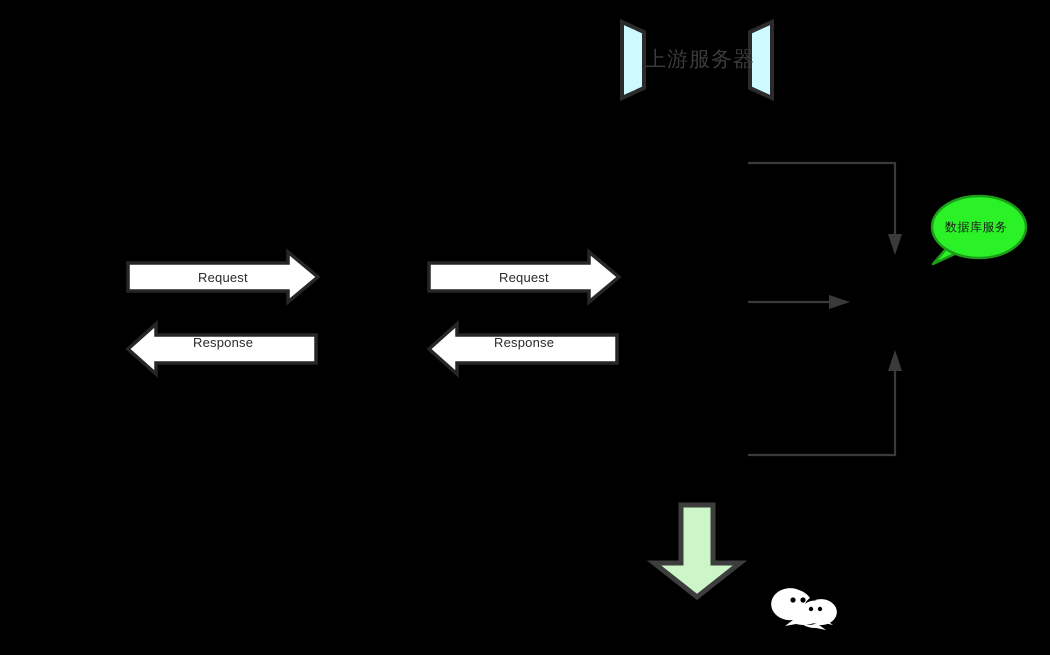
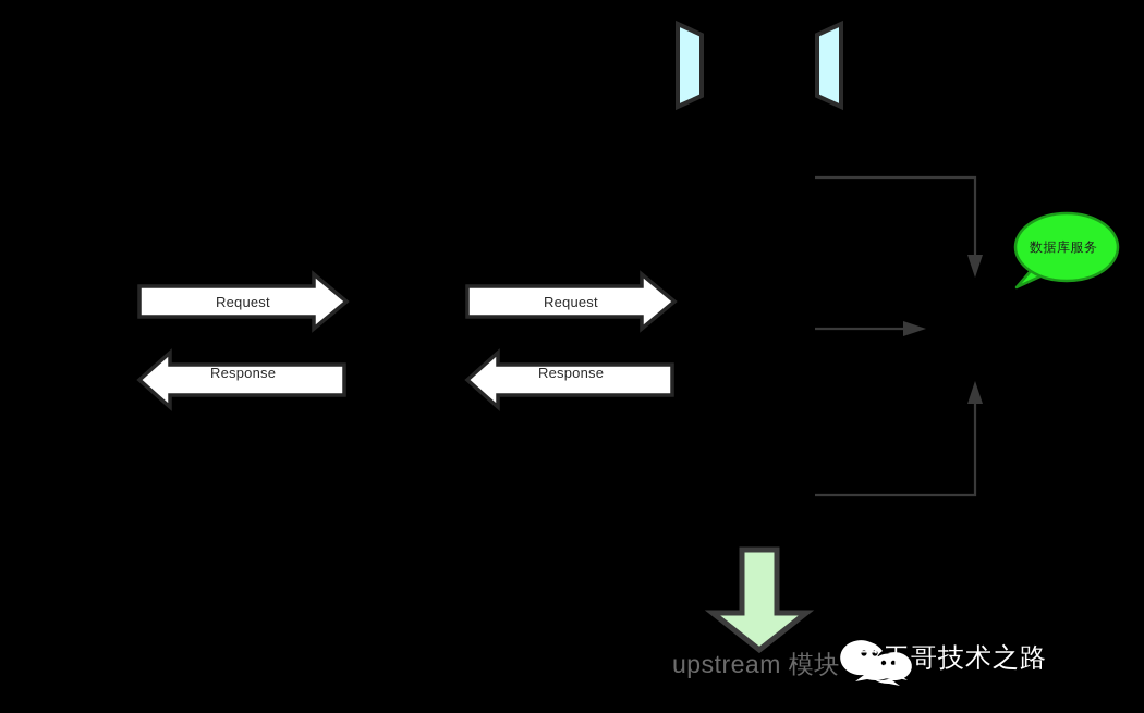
- 上游服务器
  Request
  Response
  Request
  Response
  数据库服务
+ upstream 模块
+ 民工哥技术之路
